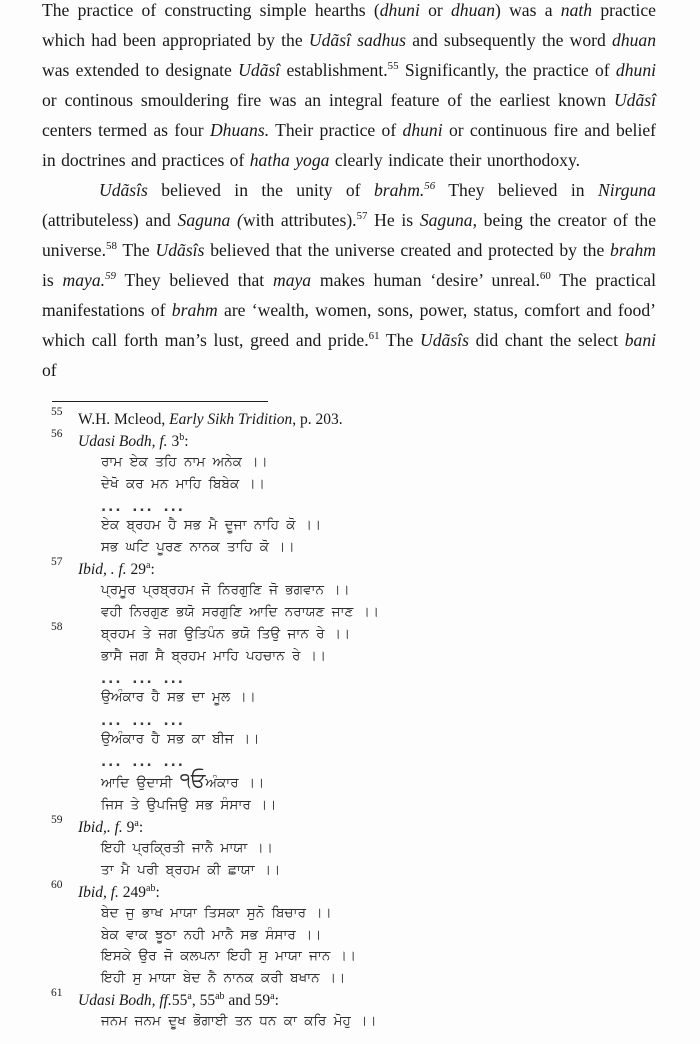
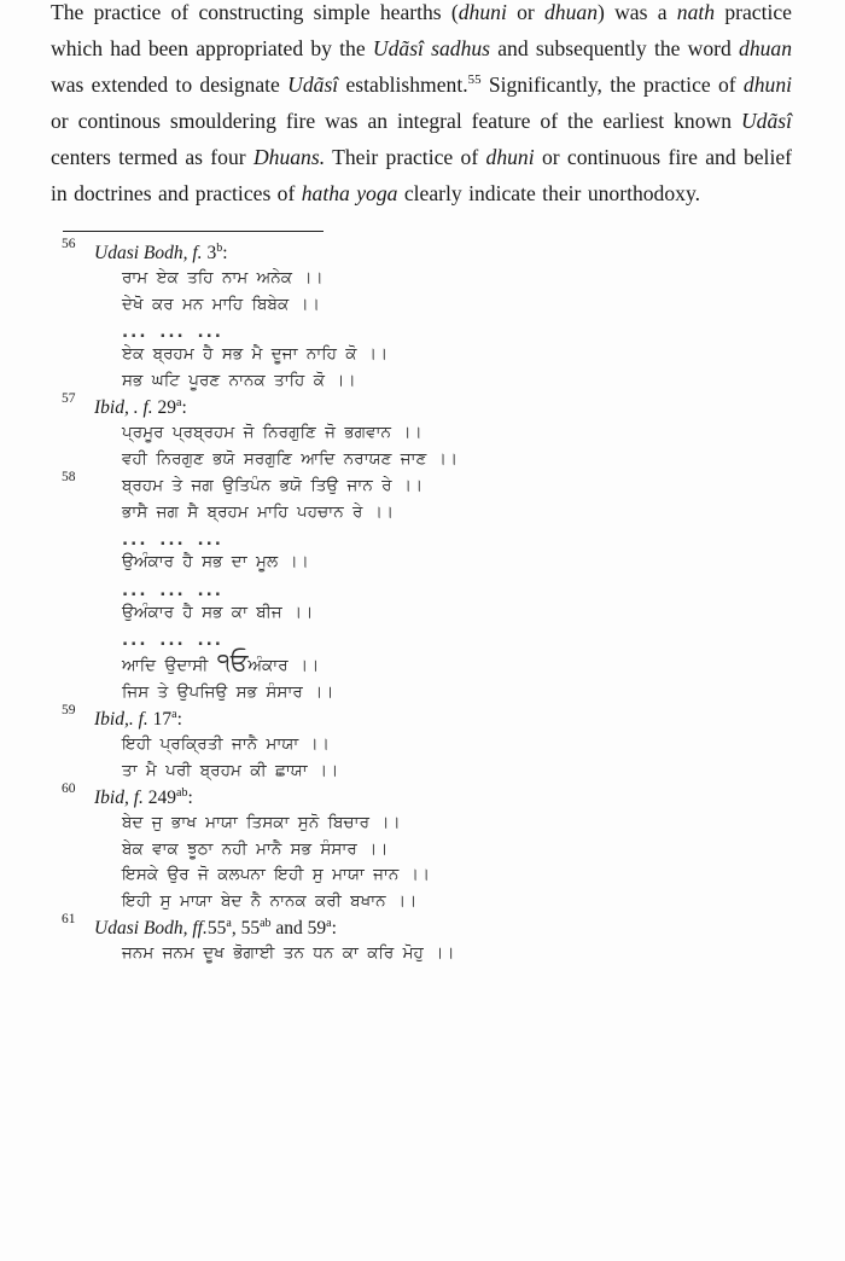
  The practice of constructing simple hearths (dhuni or dhuan) was a nath practice which had been appropriated by the Udãsî sadhus and subsequently the word dhuan was extended to designate Udãsî establishment.55 Significantly, the practice of dhuni or continous smouldering fire was an integral feature of the earliest known Udãsî centers termed as four Dhuans. Their practice of dhuni or continuous fire and belief in doctrines and practices of hatha yoga clearly indicate their unorthodoxy.
- Udãsîs believed in the unity of brahm.56 They believed in Nirguna (attributeless) and Saguna (with attributes).57 He is Saguna, being the creator of the universe.58 The Udãsîs believed that the universe created and protected by the brahm is maya.59 They believed that maya makes human ‘desire’ unreal.60 The practical manifestations of brahm are ‘wealth, women, sons, power, status, comfort and food’ which call forth man’s lust, greed and pride.61 The Udãsîs did chant the select bani of
- 55
- W.H. Mcleod, Early Sikh Tridition, p. 203.
  56
  Udasi Bodh, f. 3b:
  ਰਾਮ ਏਕ ਤਹਿ ਨਾਮ ਅਨੇਕ ।।
  ਦੇਖੋ ਕਰ ਮਨ ਮਾਹਿ ਬਿਬੇਕ ।।
  ... ... ...
  ਏਕ ਬ੍ਰਹਮ ਹੈ ਸਭ ਮੈ ਦੂਜਾ ਨਾਹਿ ਕੋ ।।
  ਸਭ ਘਟਿ ਪੂਰਣ ਨਾਨਕ ਤਾਹਿ ਕੋ ।।
  57
  Ibid, . f. 29a:
  ਪ੍ਰਮੂਰ ਪ੍ਰਬ੍ਰਹਮ ਜੋ ਨਿਰਗੁਣਿ ਜੋ ਭਗਵਾਨ ।।
  ਵਹੀ ਨਿਰਗੁਣ ਭਯੋ ਸਰਗੁਣਿ ਆਦਿ ਨਰਾਯਣ ਜਾਣ ।।
  58
  ਬ੍ਰਹਮ ਤੇ ਜਗ ਉਤਿਪੰਨ ਭਯੋ ਤਿਉ ਜਾਨ ਰੇ ।।
  ਭਾਸੈ ਜਗ ਸੈ ਬ੍ਰਹਮ ਮਾਹਿ ਪਹਚਾਨ ਰੇ ।।
  ... ... ...
  ਉਅੰਕਾਰ ਹੈ ਸਭ ਦਾ ਮੂਲ ।।
  ... ... ...
  ਉਅੰਕਾਰ ਹੈ ਸਭ ਕਾ ਬੀਜ ।।
  ... ... ...
  ਆਦਿ ਉਦਾਸੀ ੧ਓਅੰਕਾਰ ।।
  ਜਿਸ ਤੇ ਉਪਜਿਉ ਸਭ ਸੰਸਾਰ ।।
  59
- Ibid,. f. 9a:
+ Ibid,. f. 17a:
  ਇਹੀ ਪ੍ਰਕ੍ਰਿਤੀ ਜਾਨੈ ਮਾਯਾ ।।
  ਤਾ ਮੈ ਪਰੀ ਬ੍ਰਹਮ ਕੀ ਛਾਯਾ ।।
  60
  Ibid, f. 249ab:
  ਬੇਦ ਜੁ ਭਾਖ ਮਾਯਾ ਤਿਸਕਾ ਸੁਨੋ ਬਿਚਾਰ ।।
  ਬੇਕ ਵਾਕ ਝੂਠਾ ਨਹੀ ਮਾਨੈ ਸਭ ਸੰਸਾਰ ।।
  ਇਸਕੇ ਉਰ ਜੋ ਕਲਪਨਾ ਇਹੀ ਸੁ ਮਾਯਾ ਜਾਨ ।।
  ਇਹੀ ਸੁ ਮਾਯਾ ਬੇਦ ਨੈ ਨਾਨਕ ਕਰੀ ਬਖਾਨ ।।
  61
  Udasi Bodh, ff.55a, 55ab and 59a:
  ਜਨਮ ਜਨਮ ਦੂਖ ਭੋਗਾਈ ਤਨ ਧਨ ਕਾ ਕਰਿ ਮੋਹੁ ।।
